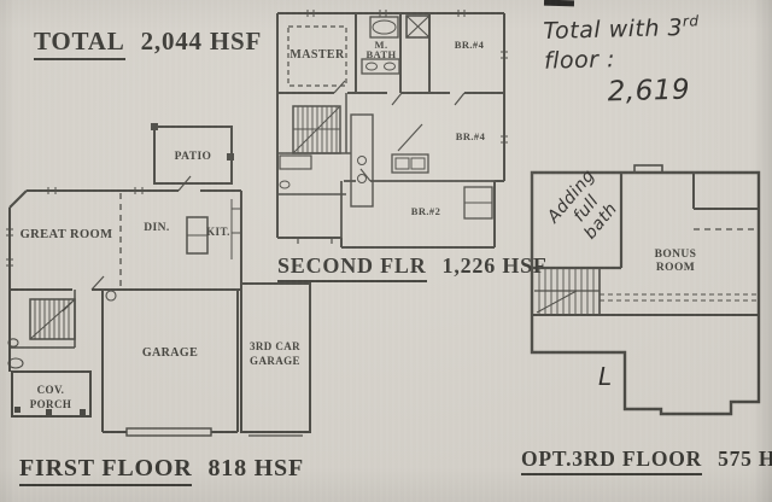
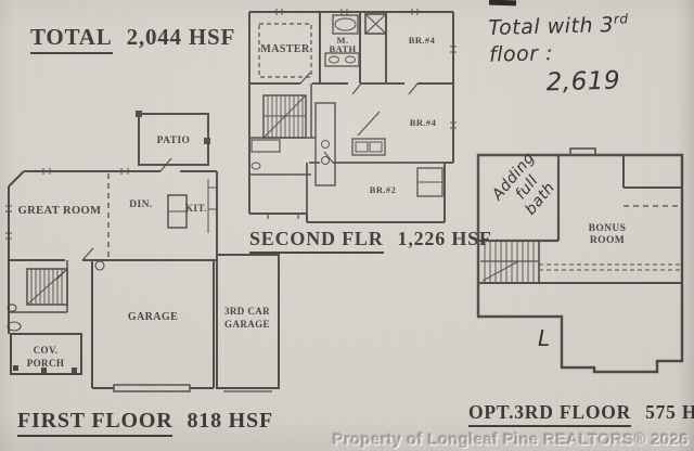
+ Property of Longleaf Pine REALTORS® 2026
